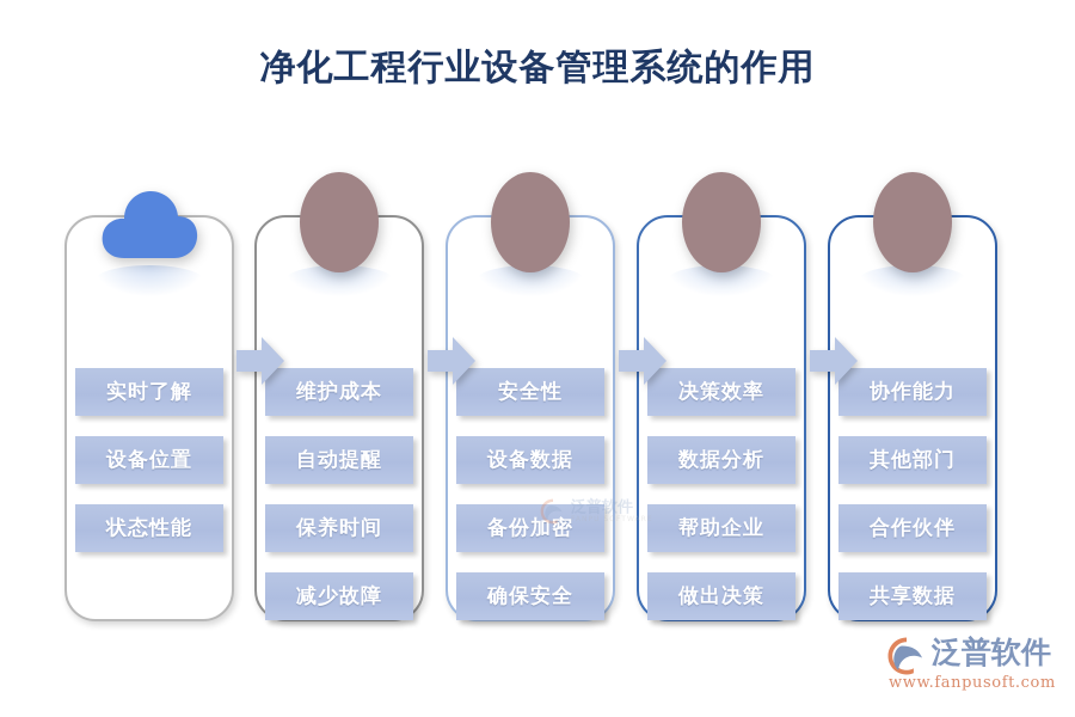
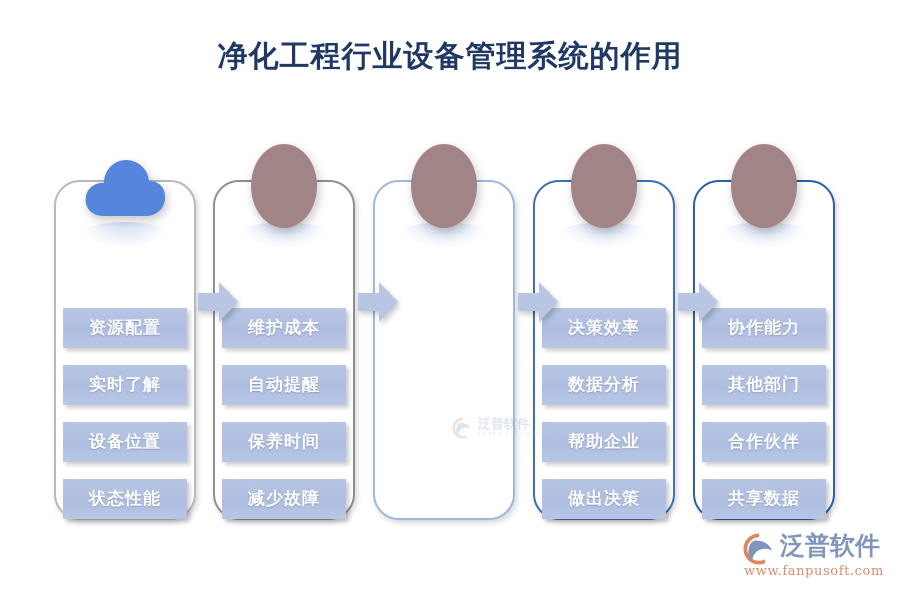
  净化工程行业设备管理系统的作用
+ 资源配置
  实时了解
  设备位置
  状态性能
  维护成本
  自动提醒
  保养时间
  减少故障
- 安全性
- 设备数据
- 备份加密
- 确保安全
  决策效率
  数据分析
  帮助企业
  做出决策
  协作能力
  其他部门
  合作伙伴
  共享数据
  泛普软件
  泛普软件
  www.fanpusoft.com
